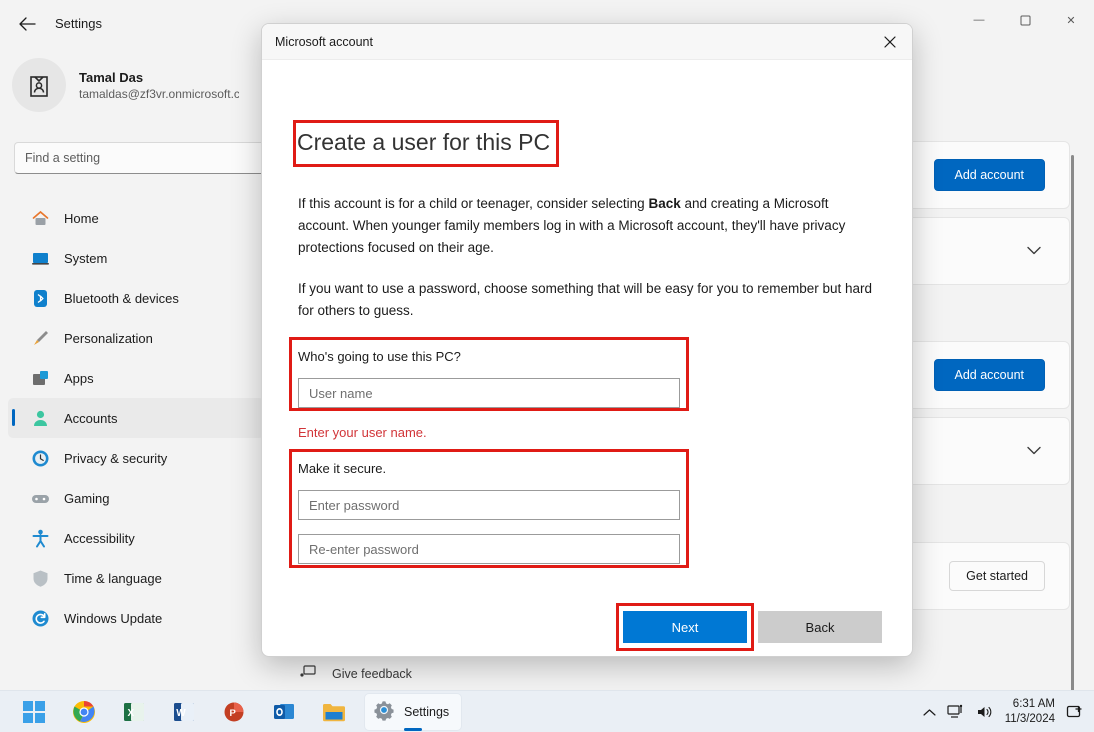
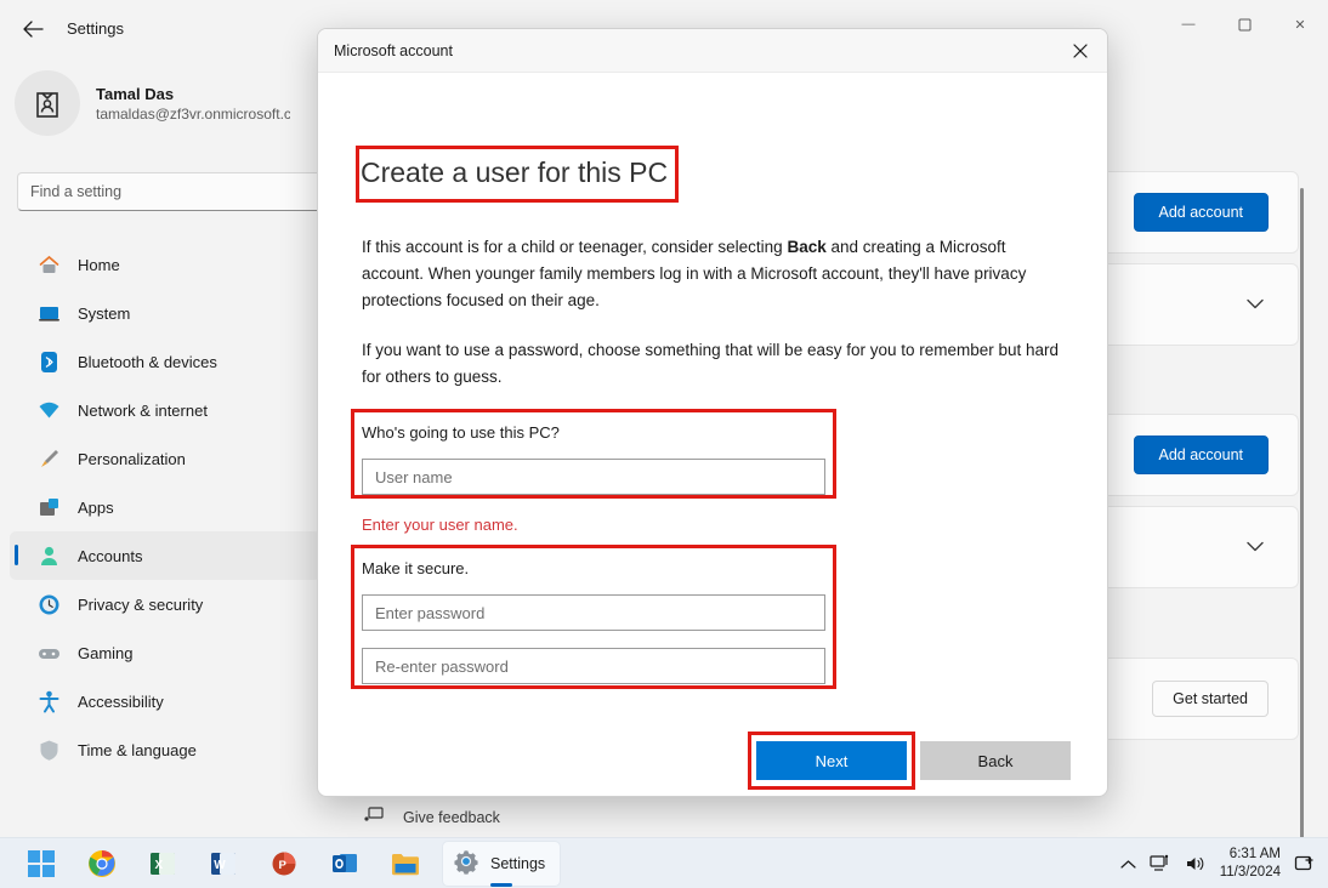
  Settings
  —
  ✕
  Tamal Das
  tamaldas@zf3vr.onmicrosoft.c
  Find a setting
  Home
  System
  Bluetooth & devices
+ Network & internet
  Personalization
  Apps
  Accounts
  Privacy & security
  Gaming
  Accessibility
  Time & language
- Windows Update
  Add account
  Add account
  Get started
  Give feedback
  Microsoft account
  Create a user for this PC
  If this account is for a child or teenager, consider selecting Back and creating a Microsoft account. When younger family members log in with a Microsoft account, they'll have privacy protections focused on their age.
  If you want to use a password, choose something that will be easy for you to remember but hard for others to guess.
  Who's going to use this PC?
  User name
  Enter your user name.
  Make it secure.
  Enter password
  Re-enter password
  Next
  Back
  X
  W
  P
  Settings
  6:31 AM
  11/3/2024
